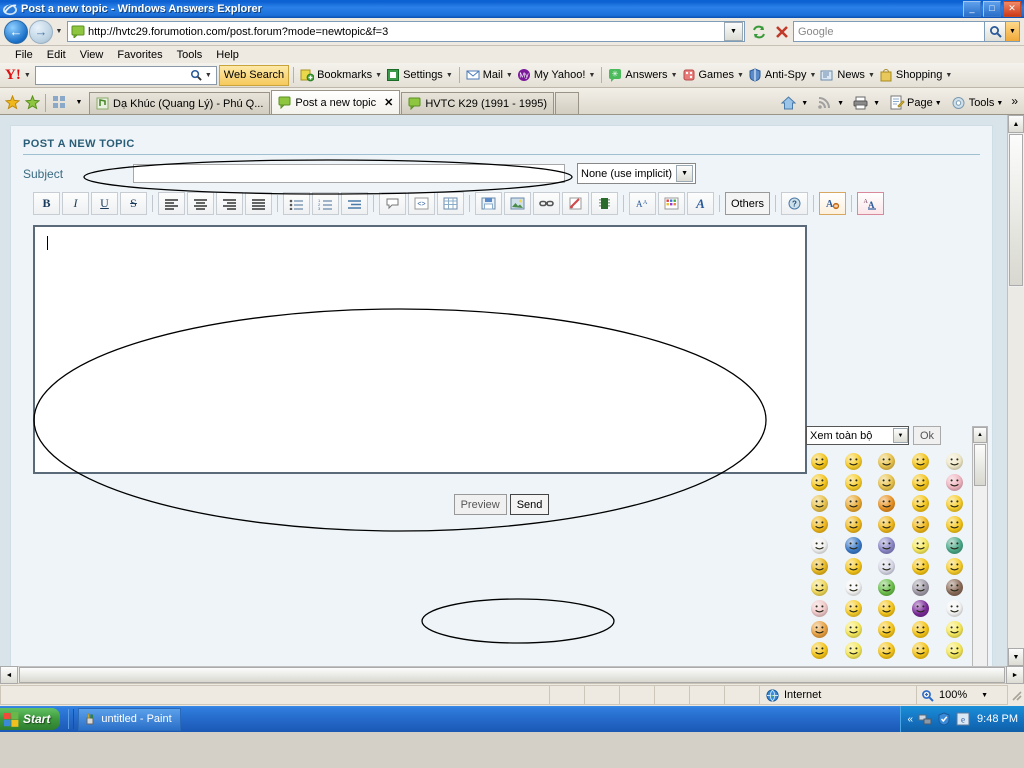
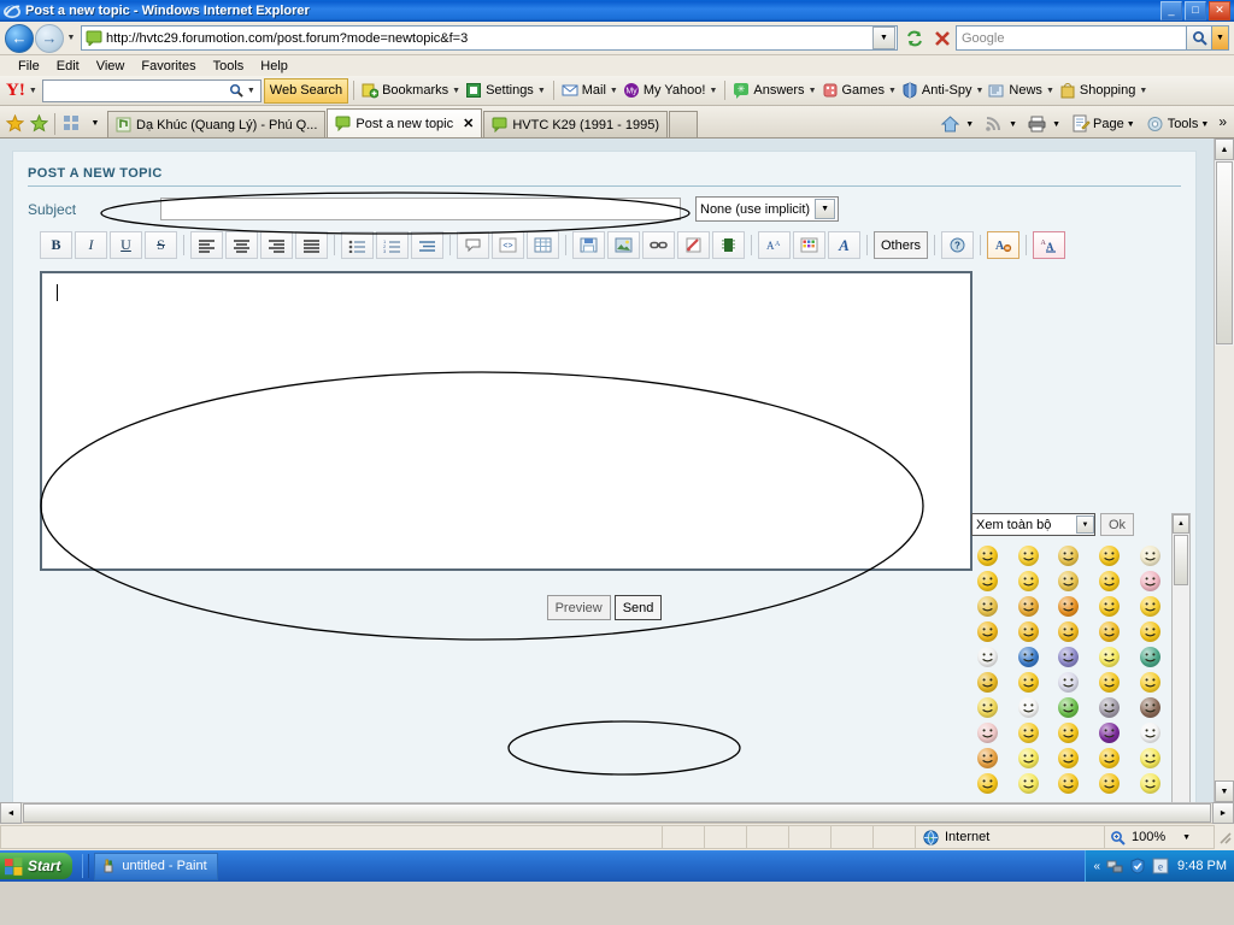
- Post a new topic - Windows Answers Explorer
+ Post a new topic - Windows Internet Explorer
  _
  □
  ✕
  ←
  →
  http://hvtc29.forumotion.com/post.forum?mode=newtopic&f=3
  Google
  File
  Edit
  View
  Favorites
  Tools
  Help
  Y!
  Web Search
  Bookmarks
  Settings
  Mail
  My Yahoo!
  ✳
  Answers
  Games
  Anti-Spy
  News
  Shopping
  Dạ Khúc (Quang Lý) - Phú Q...
  Post a new topic
  ✕
  HVTC K29 (1991 - 1995)
  Page
  Tools
  »
  POST A NEW TOPIC
  Subject
  None (use implicit)
  B
  I
  U
  S
  A
  A
  Others
  ?
  A
  A
  Xem toàn bộ
  Ok
  Preview
  Send
  Internet
  100%
  Start
  untitled - Paint
  «
  e
  9:48 PM
